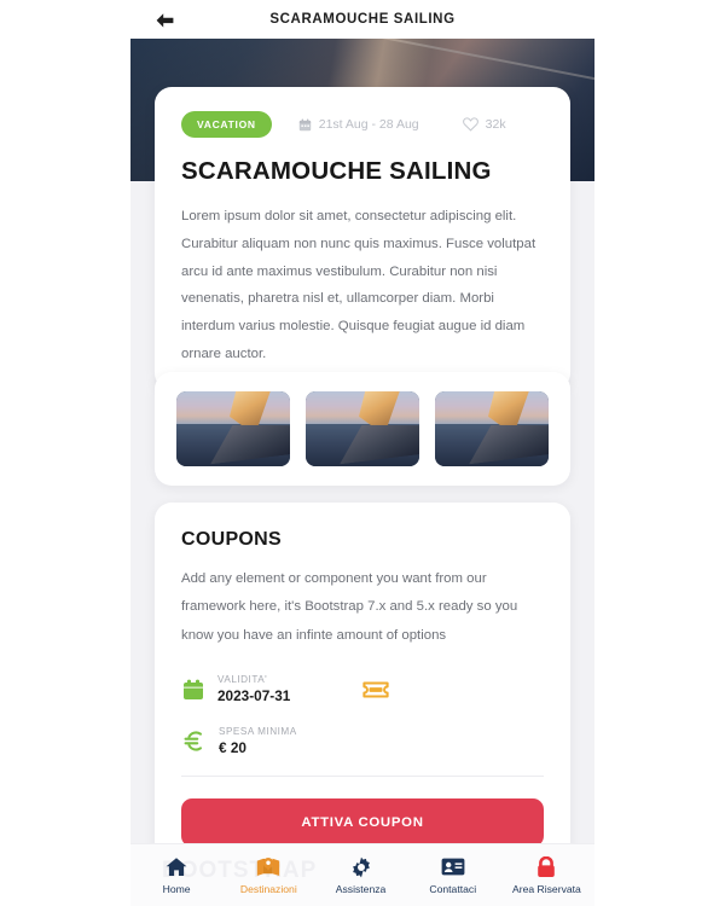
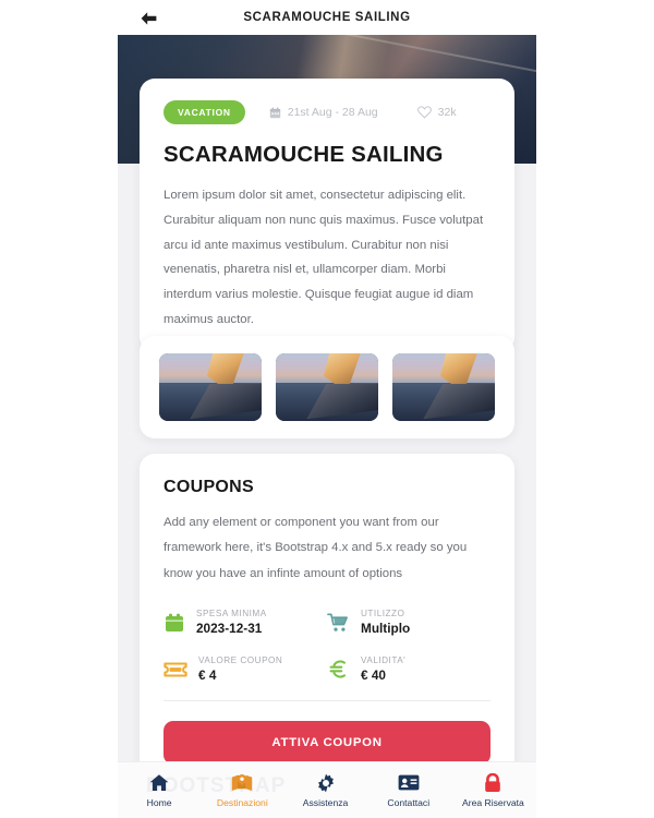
  SCARAMOUCHE SAILING
  VACATION
  21st Aug - 28 Aug
  32k
  SCARAMOUCHE SAILING
- Lorem ipsum dolor sit amet, consectetur adipiscing elit. Curabitur aliquam non nunc quis maximus. Fusce volutpat arcu id ante maximus vestibulum. Curabitur non nisi venenatis, pharetra nisl et, ullamcorper diam. Morbi interdum varius molestie. Quisque feugiat augue id diam ornare auctor.
+ Lorem ipsum dolor sit amet, consectetur adipiscing elit. Curabitur aliquam non nunc quis maximus. Fusce volutpat arcu id ante maximus vestibulum. Curabitur non nisi venenatis, pharetra nisl et, ullamcorper diam. Morbi interdum varius molestie. Quisque feugiat augue id diam maximus auctor.
  COUPONS
- Add any element or component you want from our framework here, it's Bootstrap 7.x and 5.x ready so you know you have an infinte amount of options
+ Add any element or component you want from our framework here, it's Bootstrap 4.x and 5.x ready so you know you have an infinte amount of options
- VALIDITA'
+ SPESA MINIMA
- 2023-07-31
+ 2023-12-31
+ UTILIZZO
+ Multiplo
+ VALORE COUPON
+ € 4
- SPESA MINIMA
+ VALIDITA'
- € 20
+ € 40
  ATTIVA COUPON
  OOTSTAP
  Home
  Destinazioni
  Assistenza
  Contattaci
  Area Riservata
